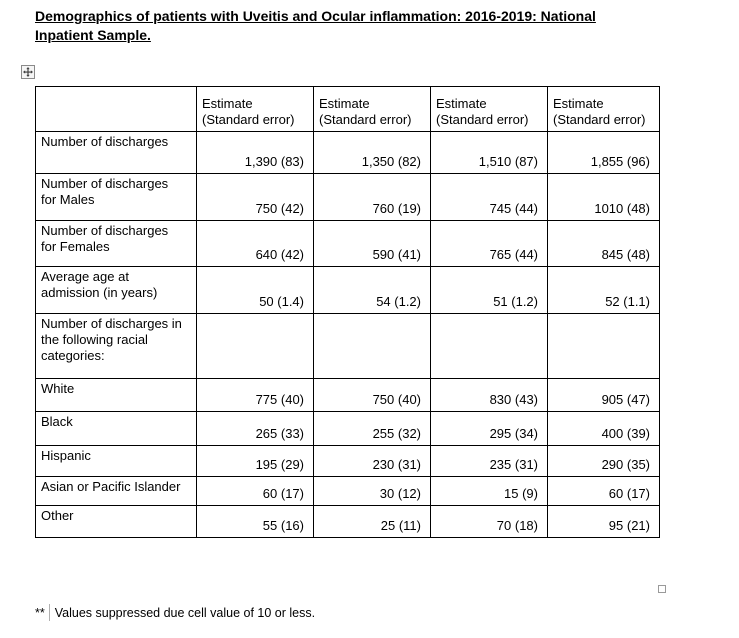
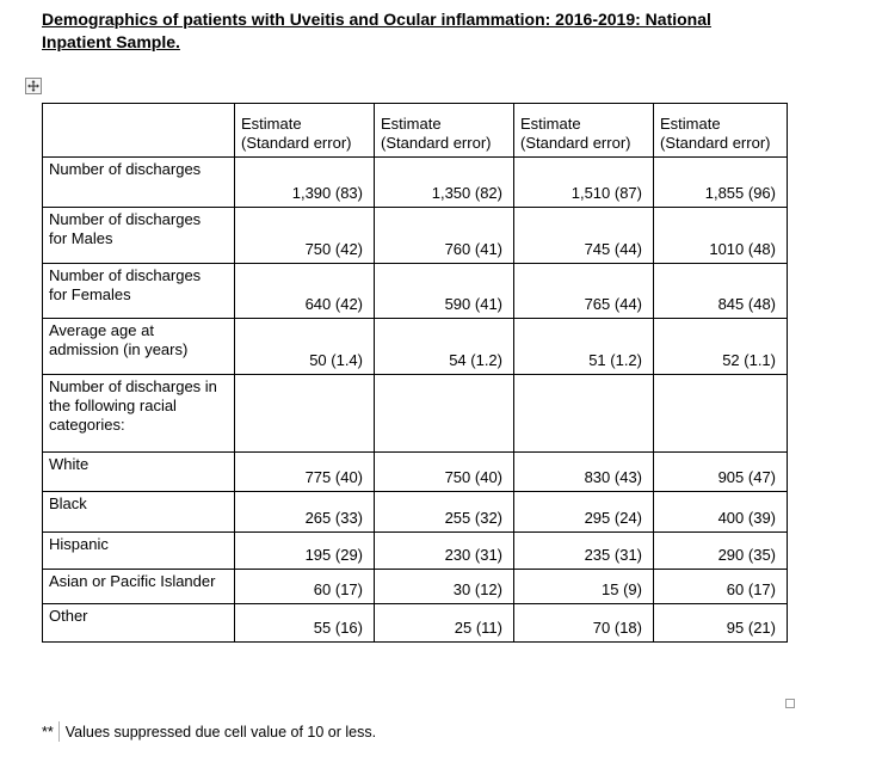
  Demographics of patients with Uveitis and Ocular inflammation: 2016-2019: National
  Inpatient Sample.
  	Estimate (Standard error)	Estimate (Standard error)	Estimate (Standard error)	Estimate (Standard error)
  Number of discharges	1,390 (83)	1,350 (82)	1,510 (87)	1,855 (96)
- Number of discharges for Males	750 (42)	760 (19)	745 (44)	1010 (48)
+ Number of discharges for Males	750 (42)	760 (41)	745 (44)	1010 (48)
  Number of discharges for Females	640 (42)	590 (41)	765 (44)	845 (48)
  Average age at admission (in years)	50 (1.4)	54 (1.2)	51 (1.2)	52 (1.1)
  Number of discharges in the following racial categories:
  White	775 (40)	750 (40)	830 (43)	905 (47)
- Black	265 (33)	255 (32)	295 (34)	400 (39)
+ Black	265 (33)	255 (32)	295 (24)	400 (39)
  Hispanic	195 (29)	230 (31)	235 (31)	290 (35)
  Asian or Pacific Islander	60 (17)	30 (12)	15 (9)	60 (17)
  Other	55 (16)	25 (11)	70 (18)	95 (21)
  **
  Values suppressed due cell value of 10 or less.
